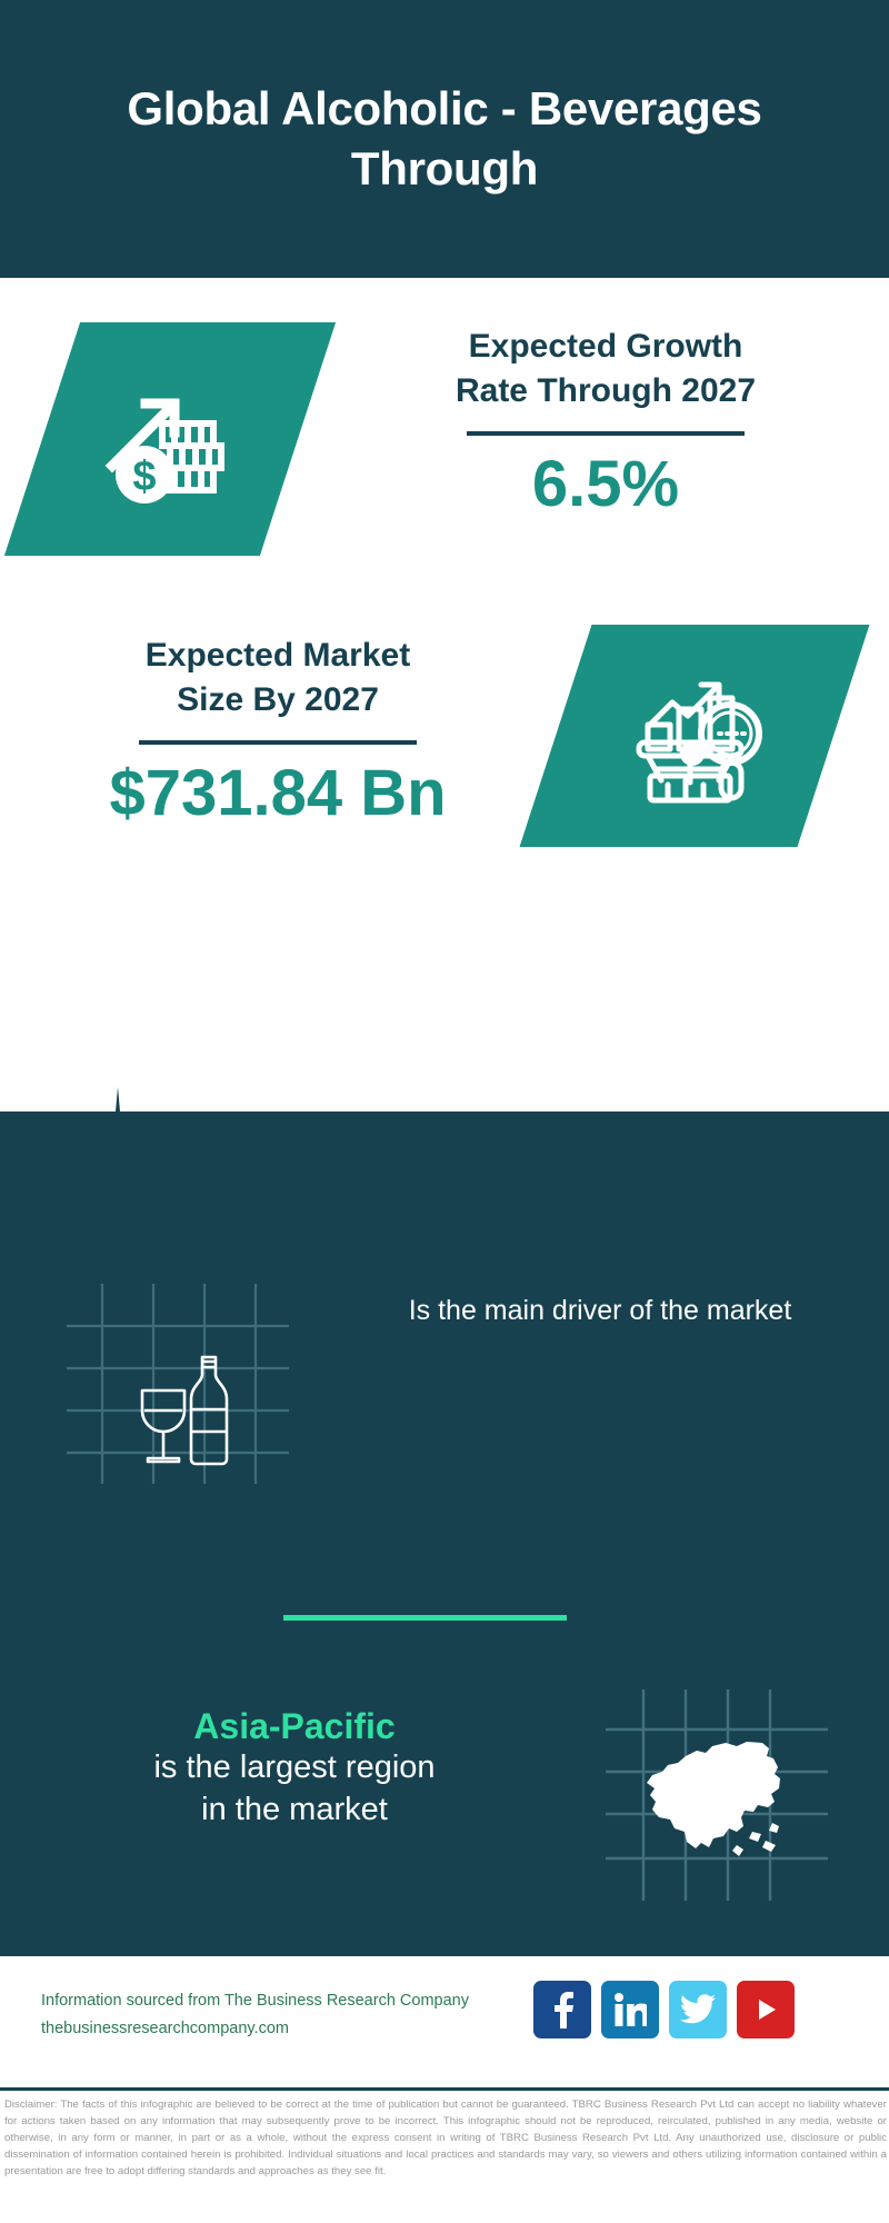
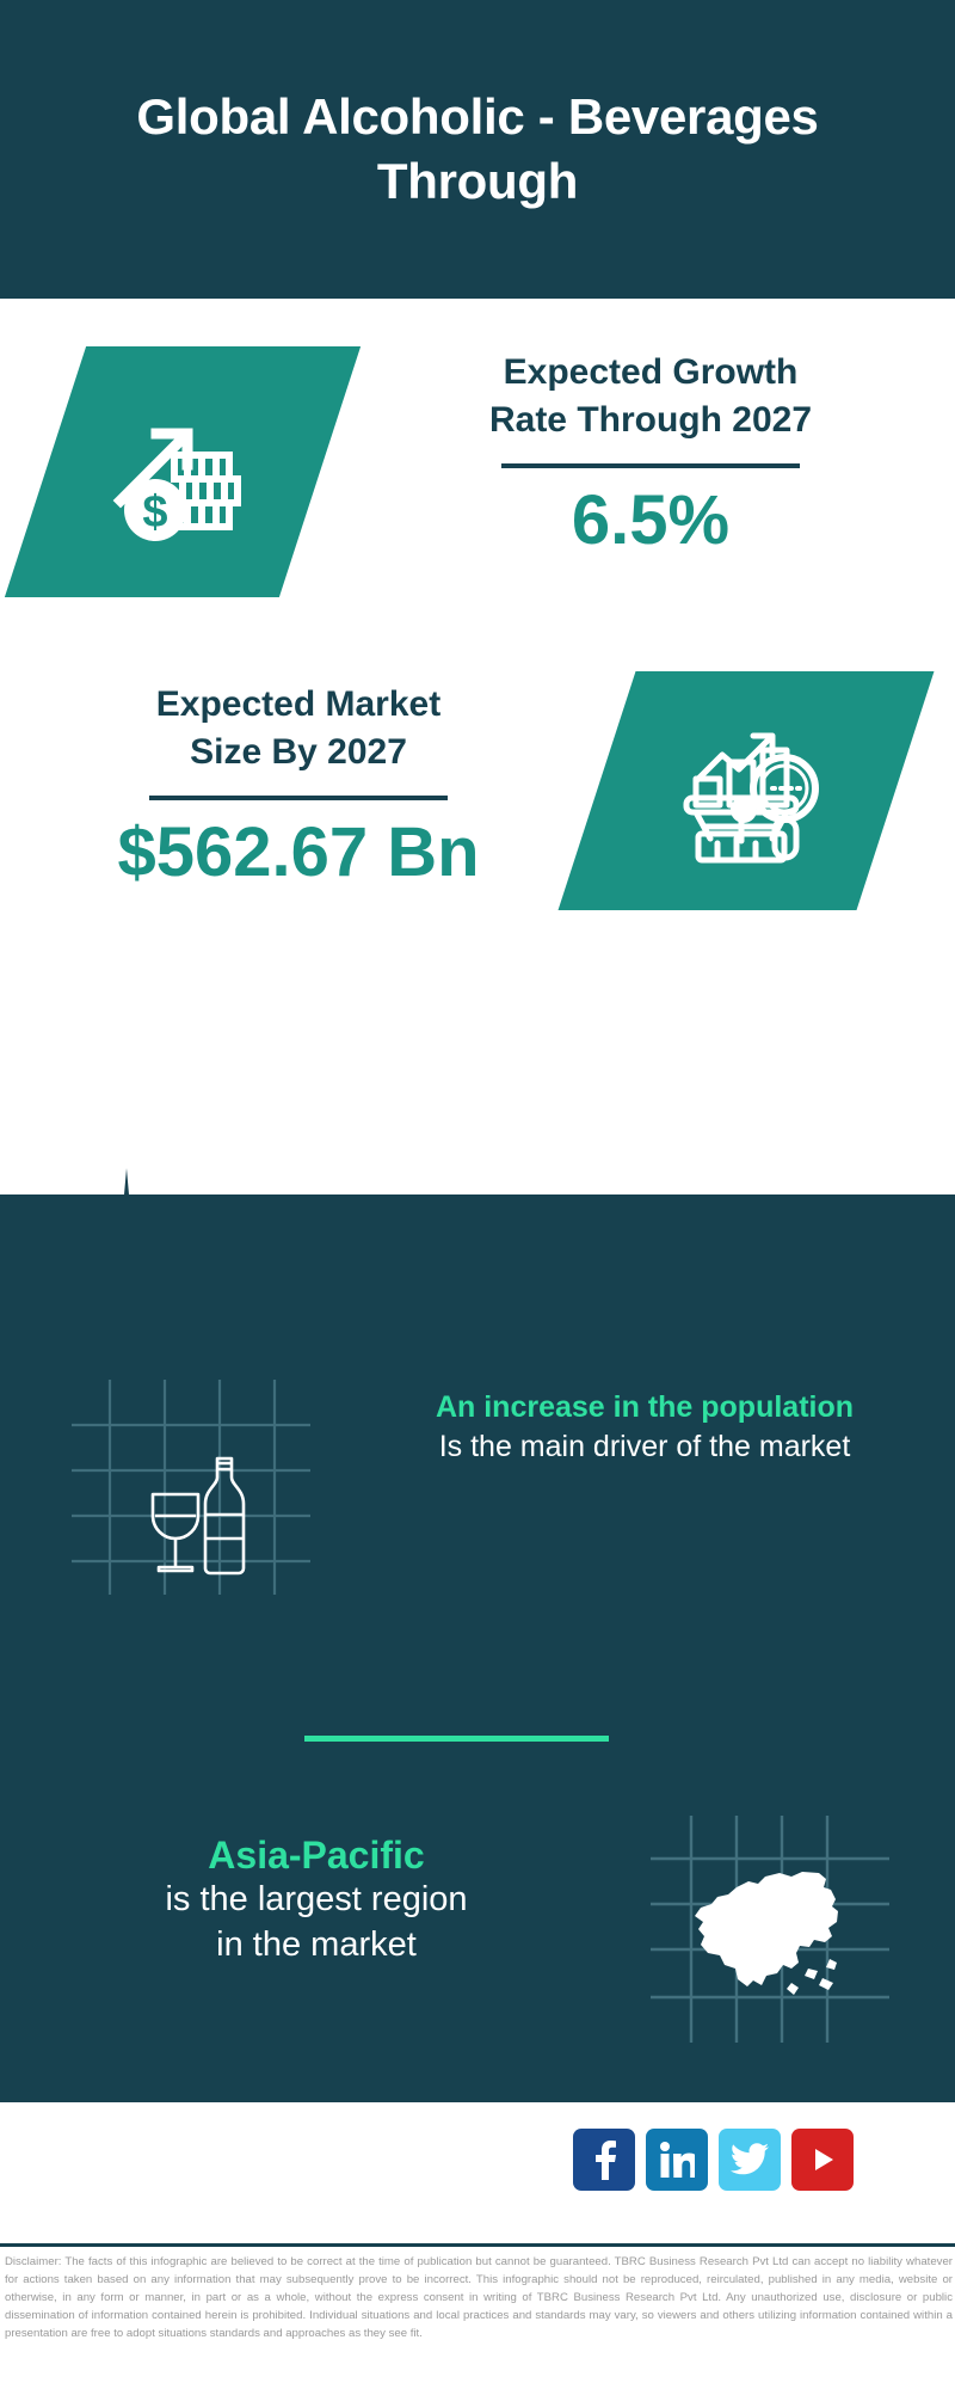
  Global Alcoholic - Beverages Through
  Expected Growth
  Rate Through 2027
  6.5%
  Expected Market
  Size By 2027
- $731.84 Bn
+ $562.67 Bn
+ An increase in the population
  Is the main driver of the market
  Asia-Pacific
  is the largest region
  in the market
- Information sourced from The Business Research Company
- thebusinessresearchcompany.com
- Disclaimer: The facts of this infographic are believed to be correct at the time of publication but cannot be guaranteed. TBRC Business Research Pvt Ltd can accept no liability whatever for actions taken based on any information that may subsequently prove to be incorrect. This infographic should not be reproduced, reirculated, published in any media, website or otherwise, in any form or manner, in part or as a whole, without the express consent in writing of TBRC Business Research Pvt Ltd. Any unauthorized use, disclosure or public dissemination of information contained herein is prohibited. Individual situations and local practices and standards may vary, so viewers and others utilizing information contained within a presentation are free to adopt differing standards and approaches as they see fit.
+ Disclaimer: The facts of this infographic are believed to be correct at the time of publication but cannot be guaranteed. TBRC Business Research Pvt Ltd can accept no liability whatever for actions taken based on any information that may subsequently prove to be incorrect. This infographic should not be reproduced, reirculated, published in any media, website or otherwise, in any form or manner, in part or as a whole, without the express consent in writing of TBRC Business Research Pvt Ltd. Any unauthorized use, disclosure or public dissemination of information contained herein is prohibited. Individual situations and local practices and standards may vary, so viewers and others utilizing information contained within a presentation are free to adopt situations standards and approaches as they see fit.
